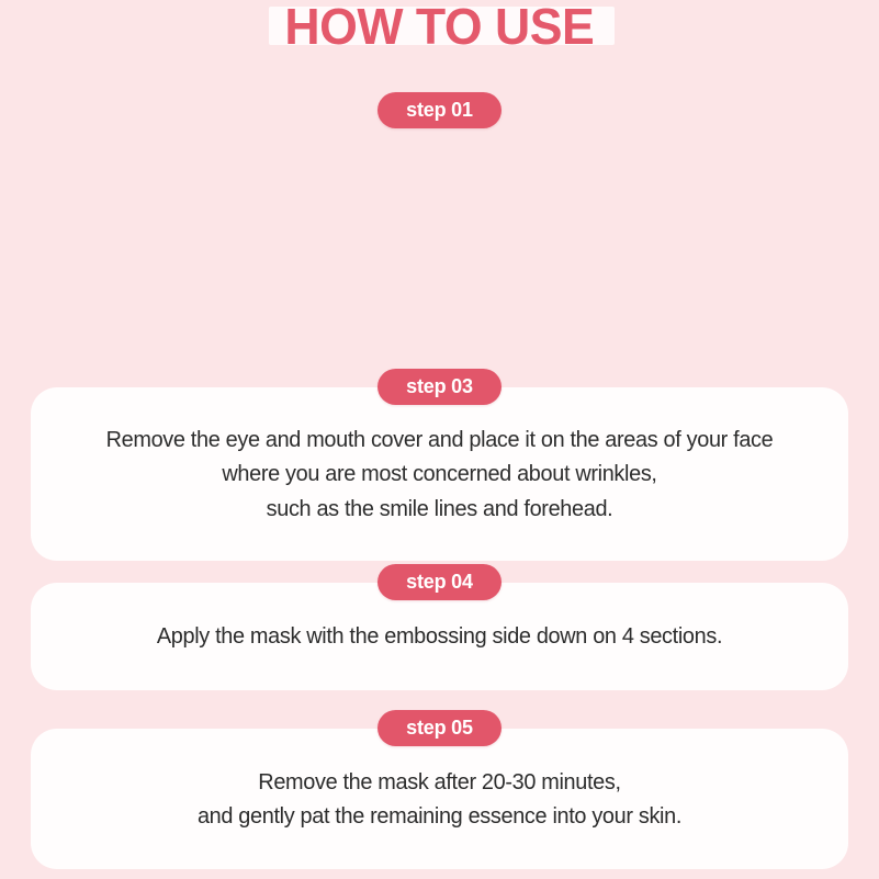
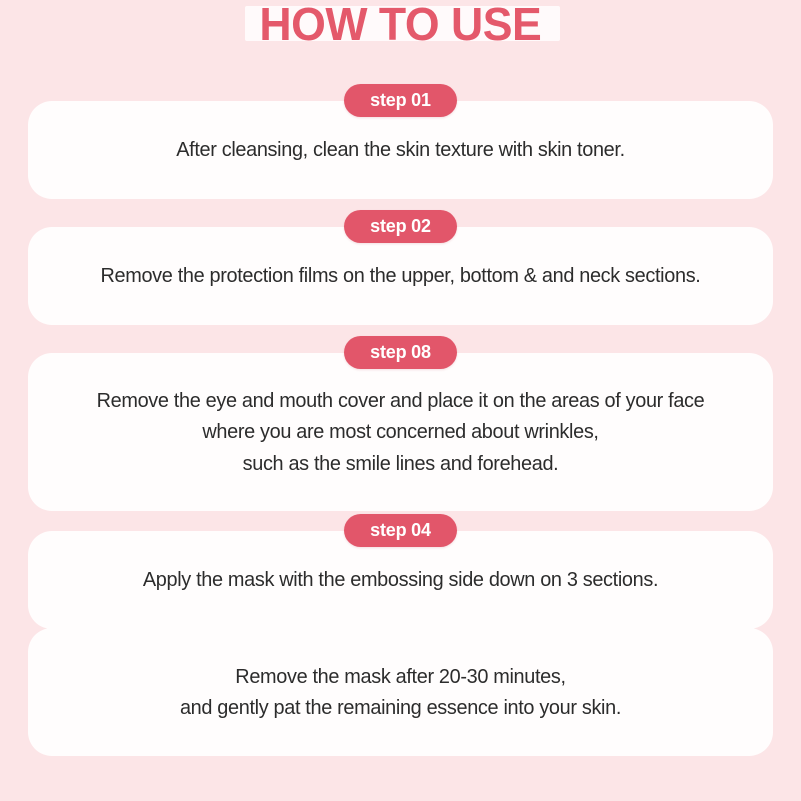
  HOW TO USE
  step 01
+ After cleansing, clean the skin texture with skin toner.
+ step 02
+ Remove the protection films on the upper, bottom & and neck sections.
- step 03
+ step 08
  Remove the eye and mouth cover and place it on the areas of your face
  where you are most concerned about wrinkles,
  such as the smile lines and forehead.
  step 04
- Apply the mask with the embossing side down on 4 sections.
+ Apply the mask with the embossing side down on 3 sections.
- step 05
  Remove the mask after 20-30 minutes,
  and gently pat the remaining essence into your skin.
